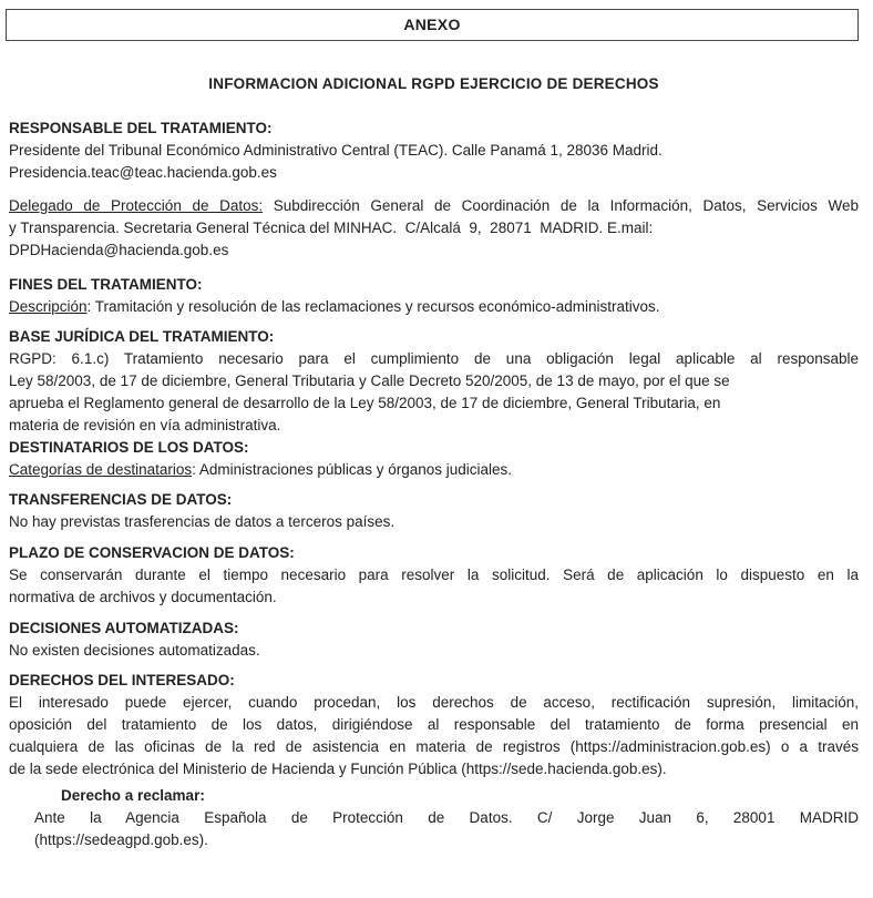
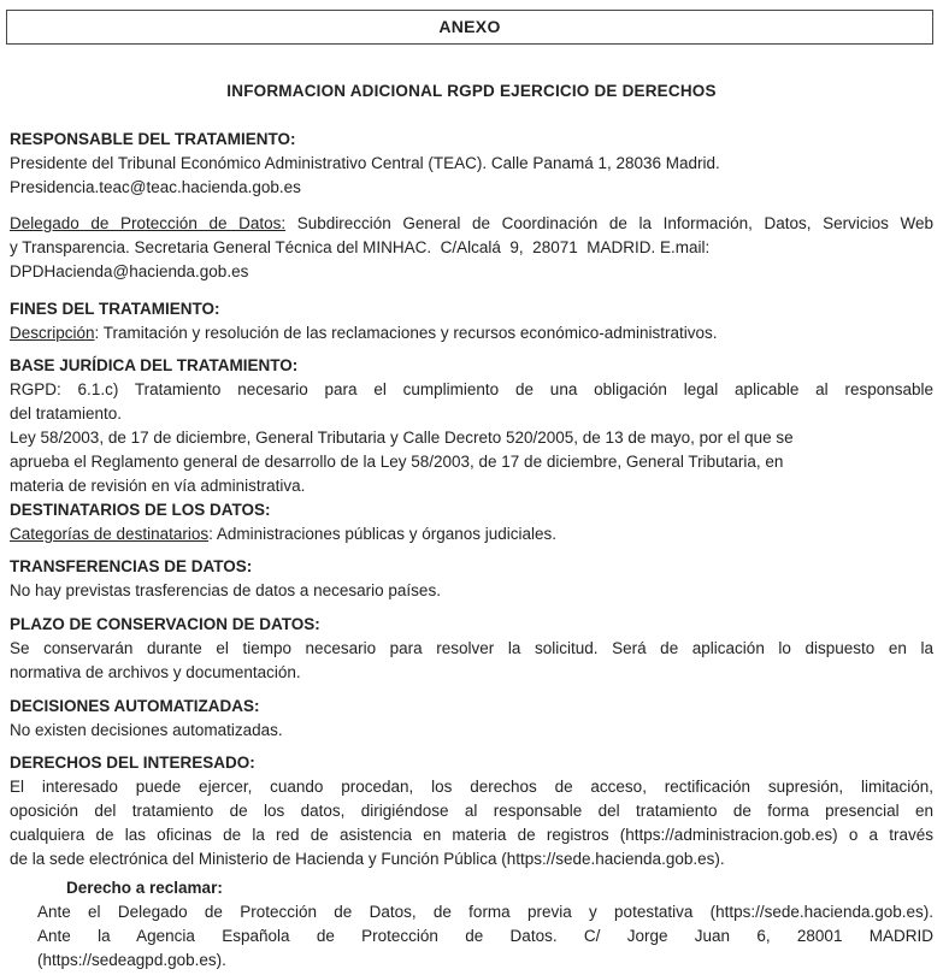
  ANEXO
  INFORMACION ADICIONAL RGPD EJERCICIO DE DERECHOS
  RESPONSABLE DEL TRATAMIENTO:
  Presidente del Tribunal Económico Administrativo Central (TEAC). Calle Panamá 1, 28036 Madrid.
  Presidencia.teac@teac.hacienda.gob.es
  Delegado de Protección de Datos: Subdirección General de Coordinación de la Información, Datos, Servicios Web
  y Transparencia. Secretaria General Técnica del MINHAC. C/Alcalá 9, 28071 MADRID. E.mail:
  DPDHacienda@hacienda.gob.es
  FINES DEL TRATAMIENTO:
  Descripción: Tramitación y resolución de las reclamaciones y recursos económico-administrativos.
  BASE JURÍDICA DEL TRATAMIENTO:
  RGPD: 6.1.c) Tratamiento necesario para el cumplimiento de una obligación legal aplicable al responsable
+ del tratamiento.
  Ley 58/2003, de 17 de diciembre, General Tributaria y Calle Decreto 520/2005, de 13 de mayo, por el que se
  aprueba el Reglamento general de desarrollo de la Ley 58/2003, de 17 de diciembre, General Tributaria, en
  materia de revisión en vía administrativa.
  DESTINATARIOS DE LOS DATOS:
  Categorías de destinatarios: Administraciones públicas y órganos judiciales.
  TRANSFERENCIAS DE DATOS:
- No hay previstas trasferencias de datos a terceros países.
+ No hay previstas trasferencias de datos a necesario países.
  PLAZO DE CONSERVACION DE DATOS:
  Se conservarán durante el tiempo necesario para resolver la solicitud. Será de aplicación lo dispuesto en la
  normativa de archivos y documentación.
  DECISIONES AUTOMATIZADAS:
  No existen decisiones automatizadas.
  DERECHOS DEL INTERESADO:
  El interesado puede ejercer, cuando procedan, los derechos de acceso, rectificación supresión, limitación,
  oposición del tratamiento de los datos, dirigiéndose al responsable del tratamiento de forma presencial en
  cualquiera de las oficinas de la red de asistencia en materia de registros (https://administracion.gob.es) o a través
  de la sede electrónica del Ministerio de Hacienda y Función Pública (https://sede.hacienda.gob.es).
  Derecho a reclamar:
+ Ante el Delegado de Protección de Datos, de forma previa y potestativa (https://sede.hacienda.gob.es).
  Ante la Agencia Española de Protección de Datos. C/ Jorge Juan 6, 28001 MADRID
  (https://sedeagpd.gob.es).
